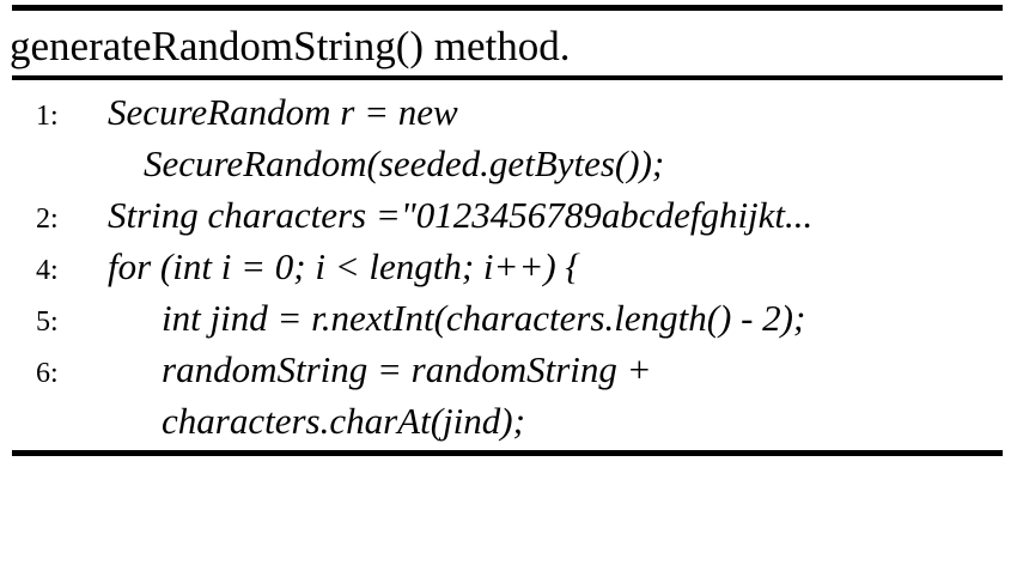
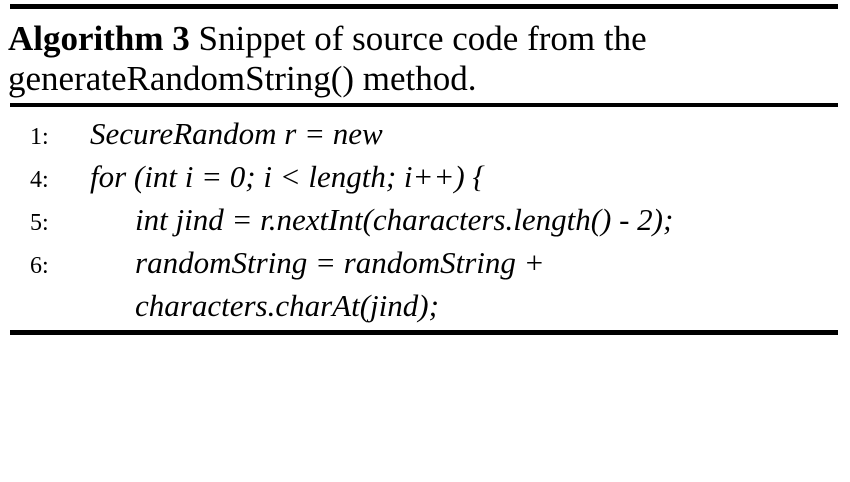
+ Algorithm 3 Snippet of source code from the
  generateRandomString() method.
  1: SecureRandom r = new
- SecureRandom(seeded.getBytes());
- 2: String characters ="0123456789abcdefghijkt...
  4: for (int i = 0; i < length; i++) {
  5: int jind = r.nextInt(characters.length() - 2);
  6: randomString = randomString +
  characters.charAt(jind);
